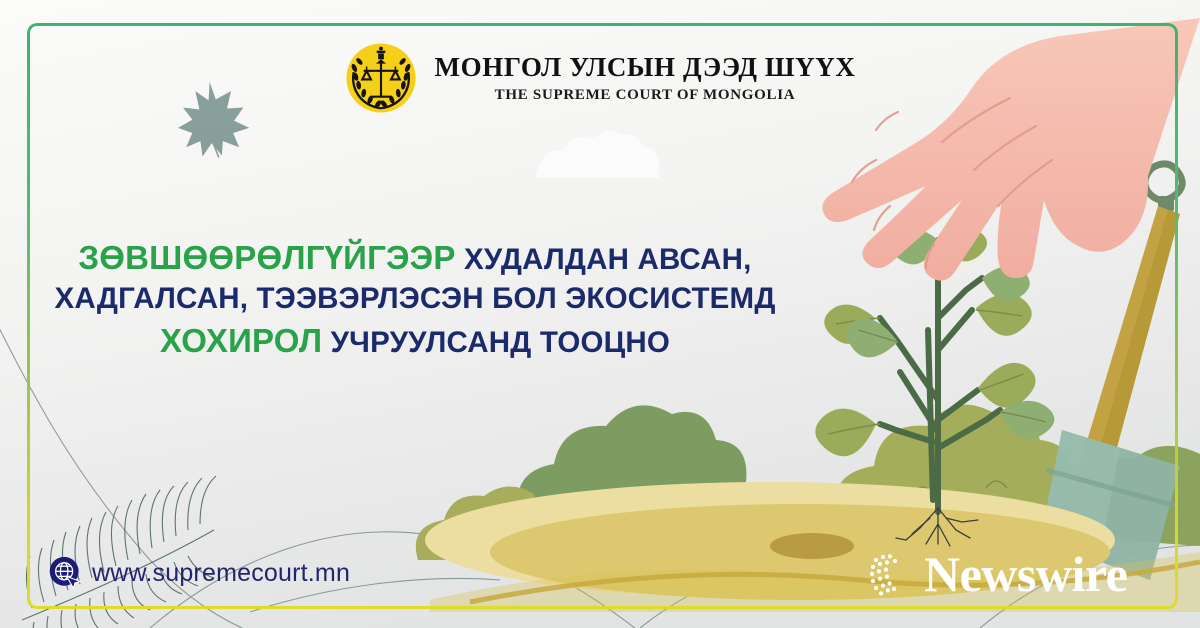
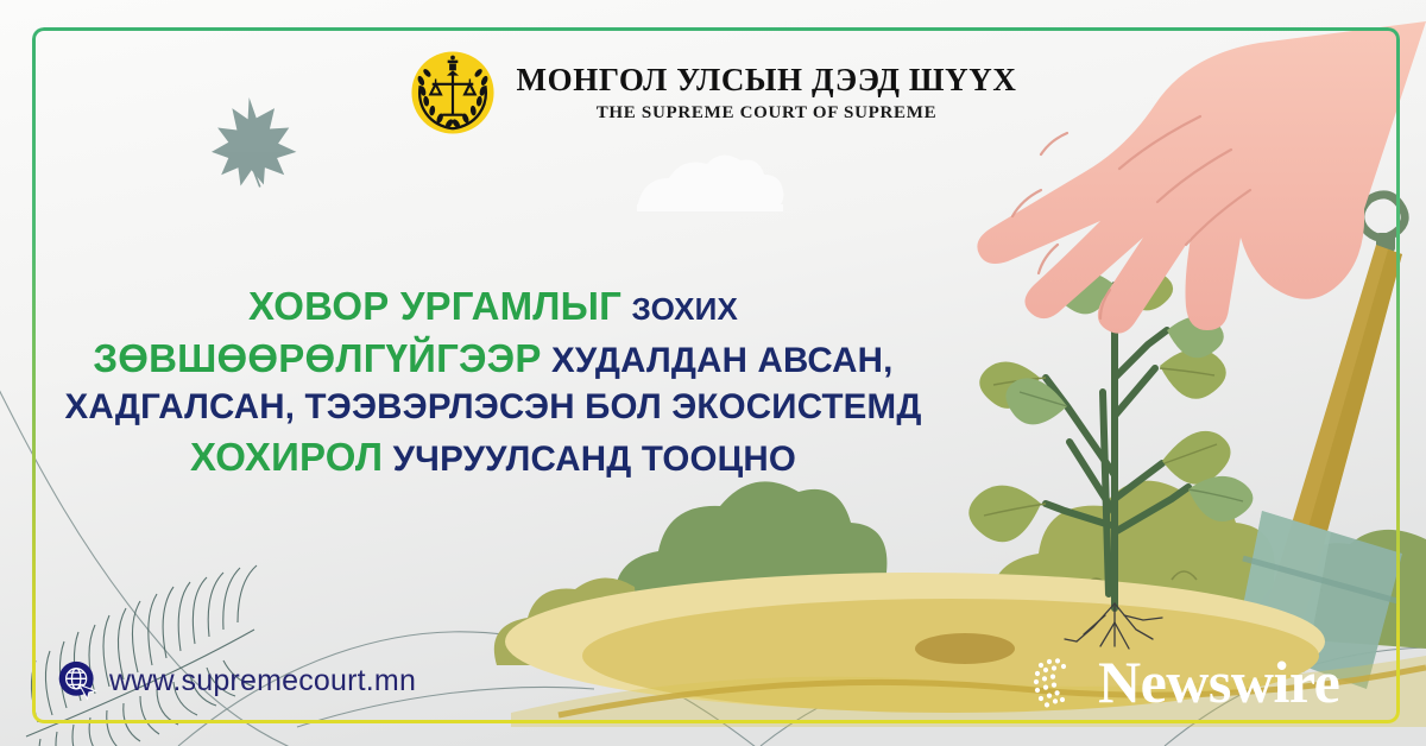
  МОНГОЛ УЛСЫН ДЭЭД ШҮҮХ
- THE SUPREME COURT OF MONGOLIA
+ THE SUPREME COURT OF SUPREME
+ ХОВОР УРГАМЛЫГ ЗОХИХ
  ЗӨВШӨӨРӨЛГҮЙГЭЭР ХУДАЛДАН АВСАН,
  ХАДГАЛСАН, ТЭЭВЭРЛЭСЭН БОЛ ЭКОСИСТЕМД
  ХОХИРОЛ УЧРУУЛСАНД ТООЦНО
  www.supremecourt.mn
  Newswire
